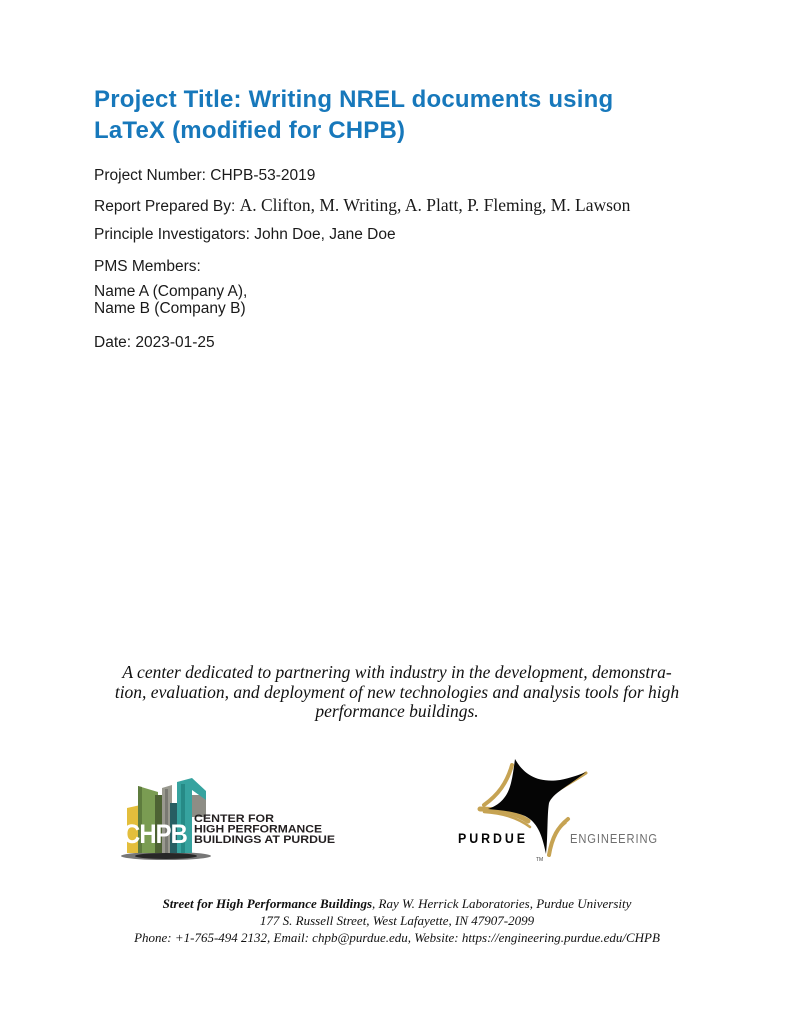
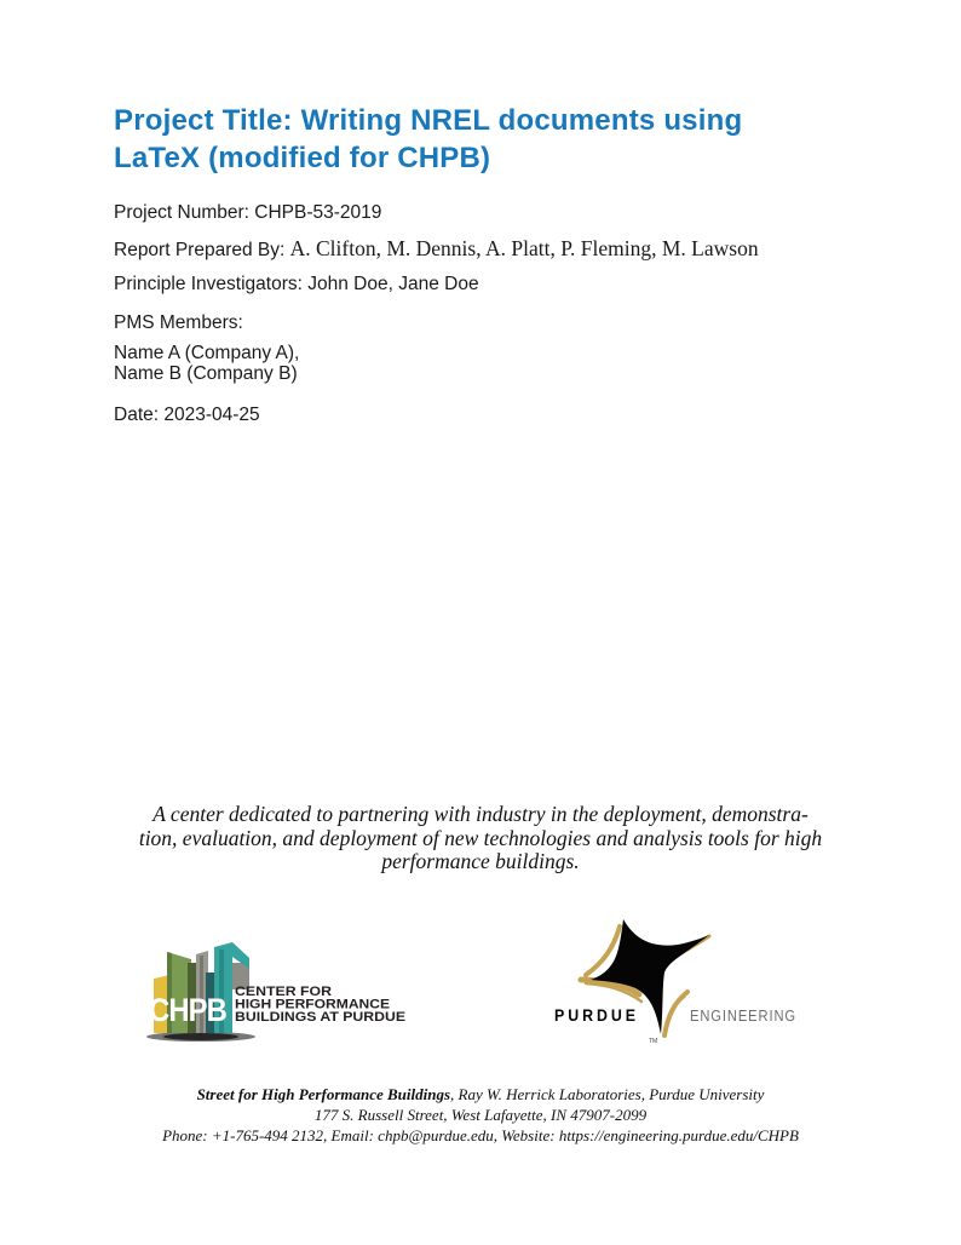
  Project Title: Writing NREL documents using
  LaTeX (modified for CHPB)
  Project Number: CHPB-53-2019
- Report Prepared By: A. Clifton, M. Writing, A. Platt, P. Fleming, M. Lawson
+ Report Prepared By: A. Clifton, M. Dennis, A. Platt, P. Fleming, M. Lawson
  Principle Investigators: John Doe, Jane Doe
  PMS Members:
  Name A (Company A),
  Name B (Company B)
- Date: 2023-01-25
+ Date: 2023-04-25
- A center dedicated to partnering with industry in the development, demonstra-
+ A center dedicated to partnering with industry in the deployment, demonstra-
  tion, evaluation, and deployment of new technologies and analysis tools for high
  performance buildings.
  CHPB
  CENTER FOR
  HIGH PERFORMANCE
  BUILDINGS AT PURDUE
  PURDUE
  ENGINEERING
  Street for High Performance Buildings, Ray W. Herrick Laboratories, Purdue University
  177 S. Russell Street, West Lafayette, IN 47907-2099
  Phone: +1-765-494 2132, Email: chpb@purdue.edu, Website: https://engineering.purdue.edu/CHPB
